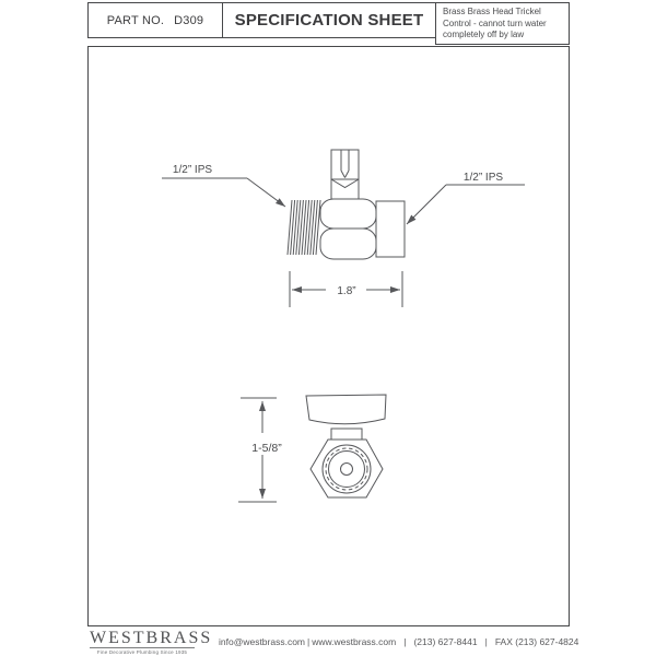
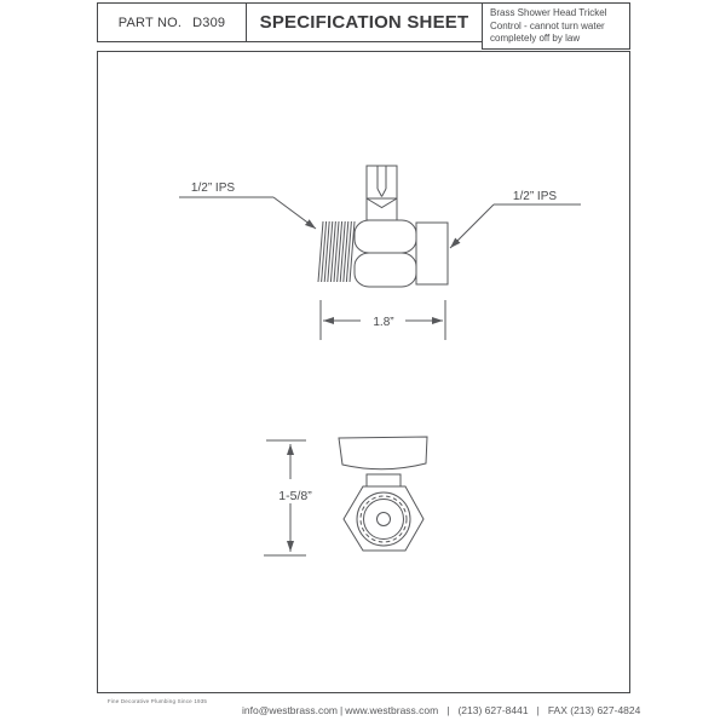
  PART NO.
  D309
  SPECIFICATION SHEET
- Brass Brass Head Trickel Control - cannot turn water completely off by law
+ Brass Shower Head Trickel Control - cannot turn water completely off by law
  1/2” IPS
  1/2” IPS
  1.8”
  1-5/8”
- WESTBRASS
  info@westbrass.com | www.westbrass.com | (213) 627-8441 | FAX (213) 627-4824
